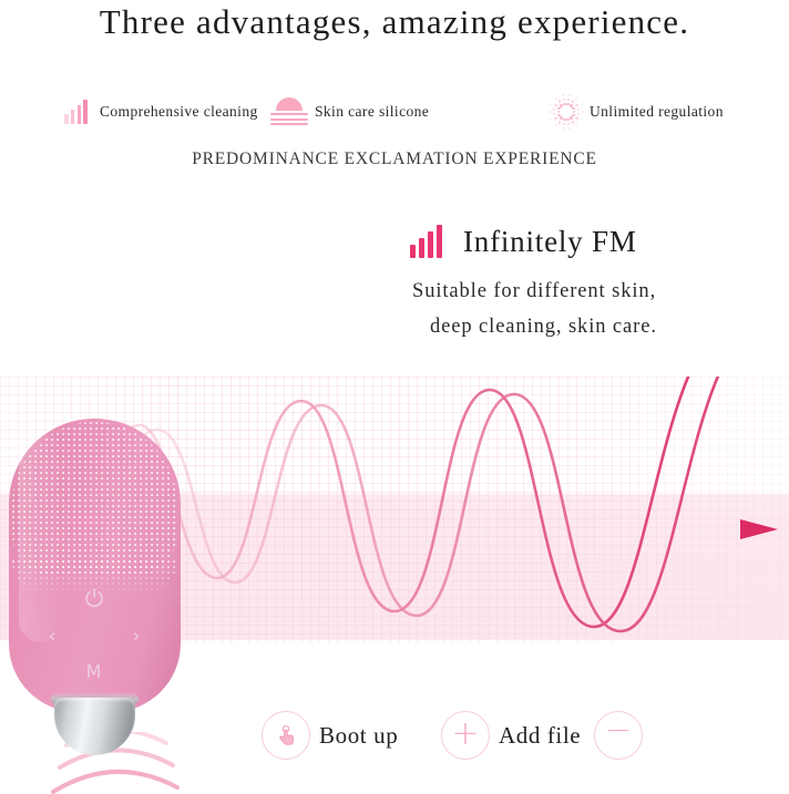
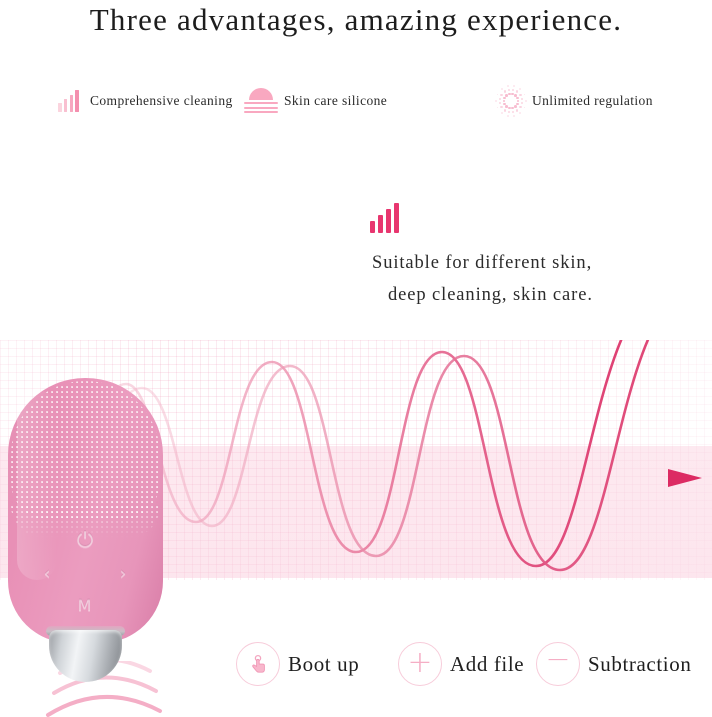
  Three advantages, amazing experience.
  Comprehensive cleaning
  Skin care silicone
  Unlimited regulation
- PREDOMINANCE EXCLAMATION EXPERIENCE
- Infinitely FM
  Suitable for different skin,
  deep cleaning, skin care.
  ⏻
  ‹
  ›
  M
  Boot up
  +
  Add file
  −
+ Subtraction
